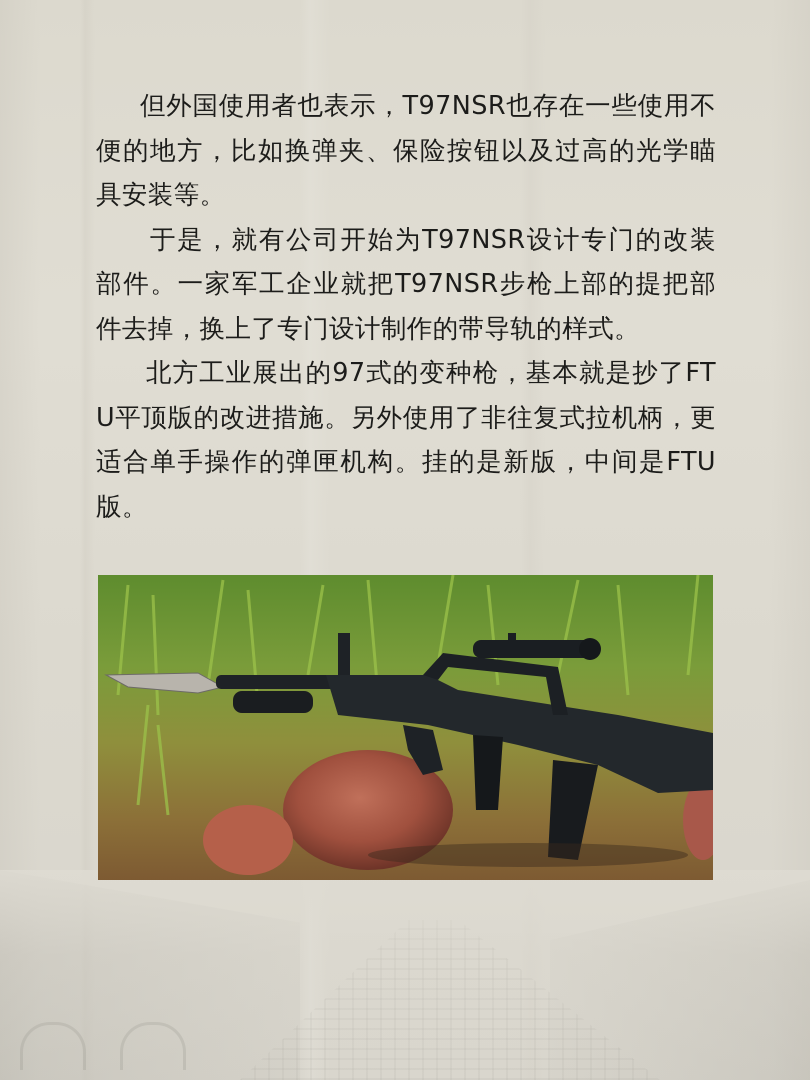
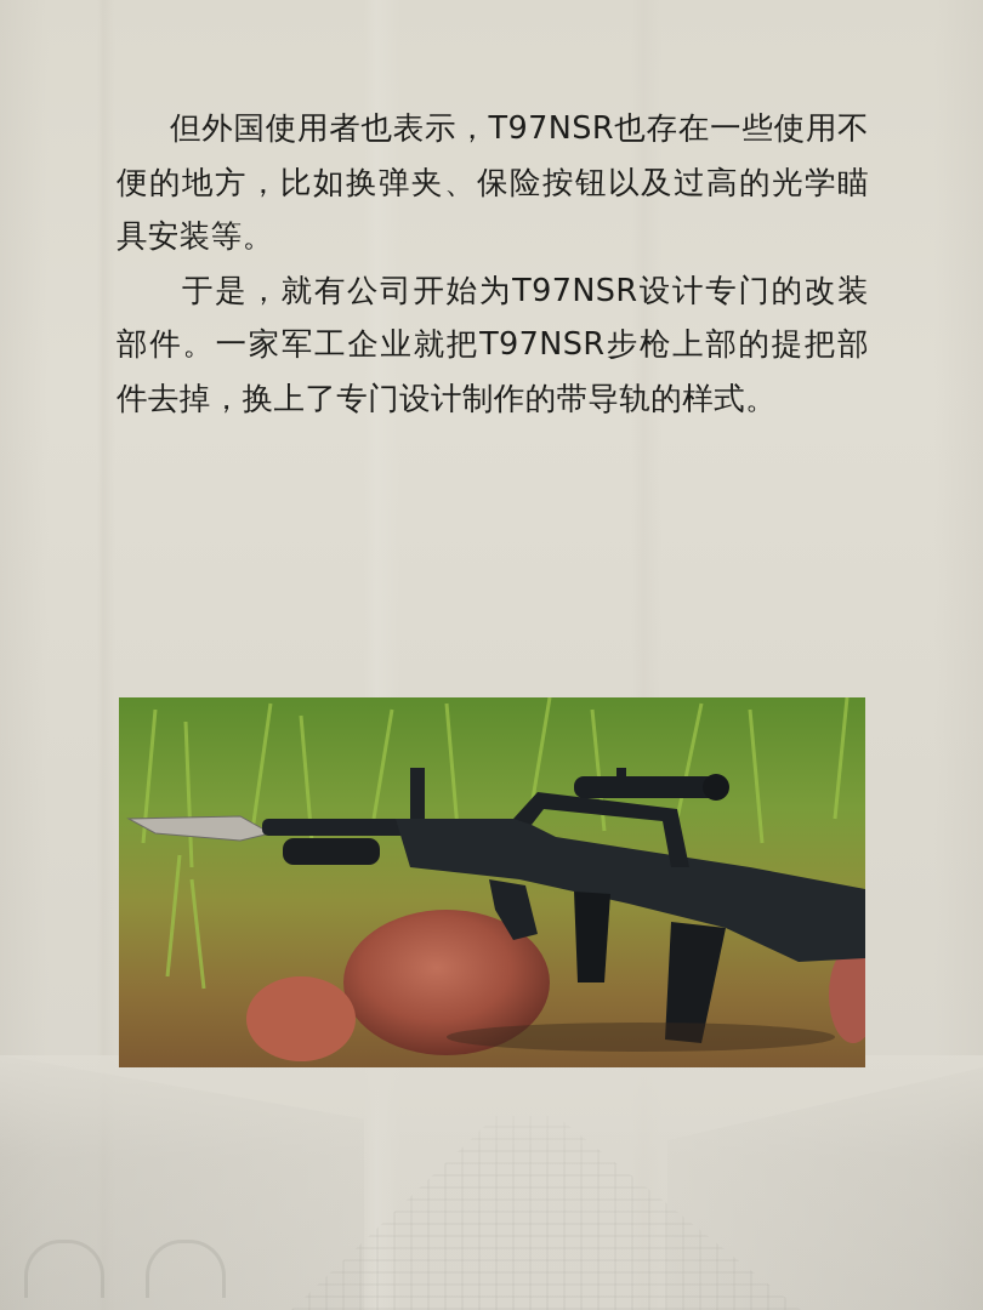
  但外国使用者也表示，T97NSR也存在一些使用不便的地方，比如换弹夹、保险按钮以及过高的光学瞄具安装等。
  于是，就有公司开始为T97NSR设计专门的改装部件。一家军工企业就把T97NSR步枪上部的提把部件去掉，换上了专门设计制作的带导轨的样式。
- 北方工业展出的97式的变种枪，基本就是抄了FTU平顶版的改进措施。另外使用了非往复式拉机柄，更适合单手操作的弹匣机构。挂的是新版，中间是FTU版。
